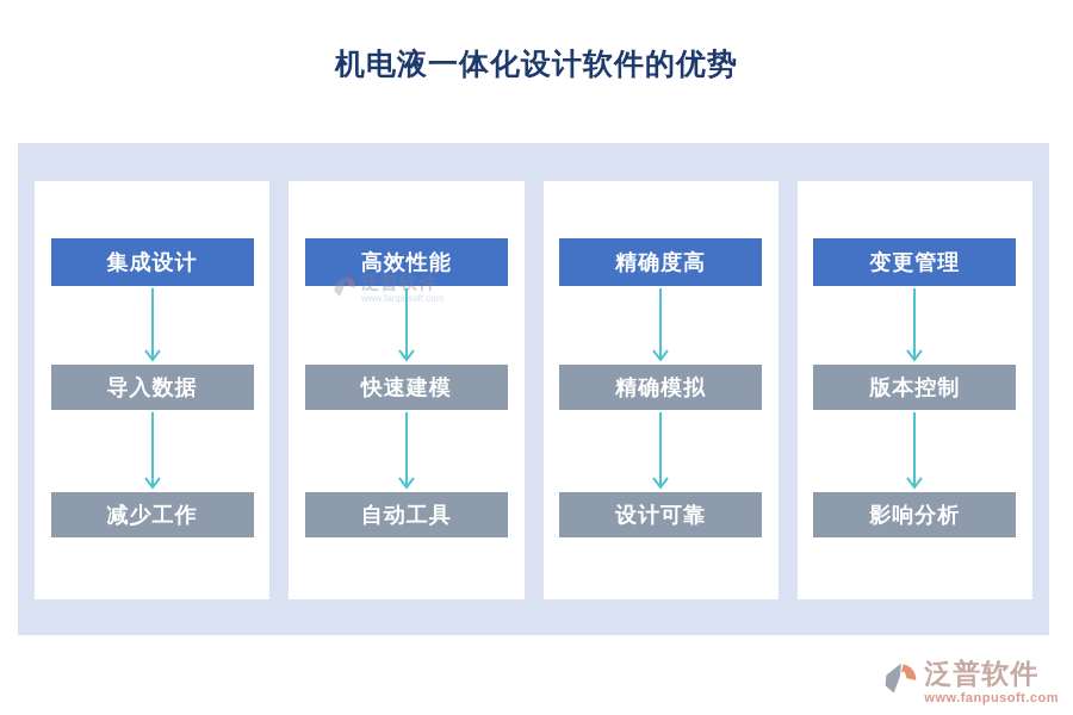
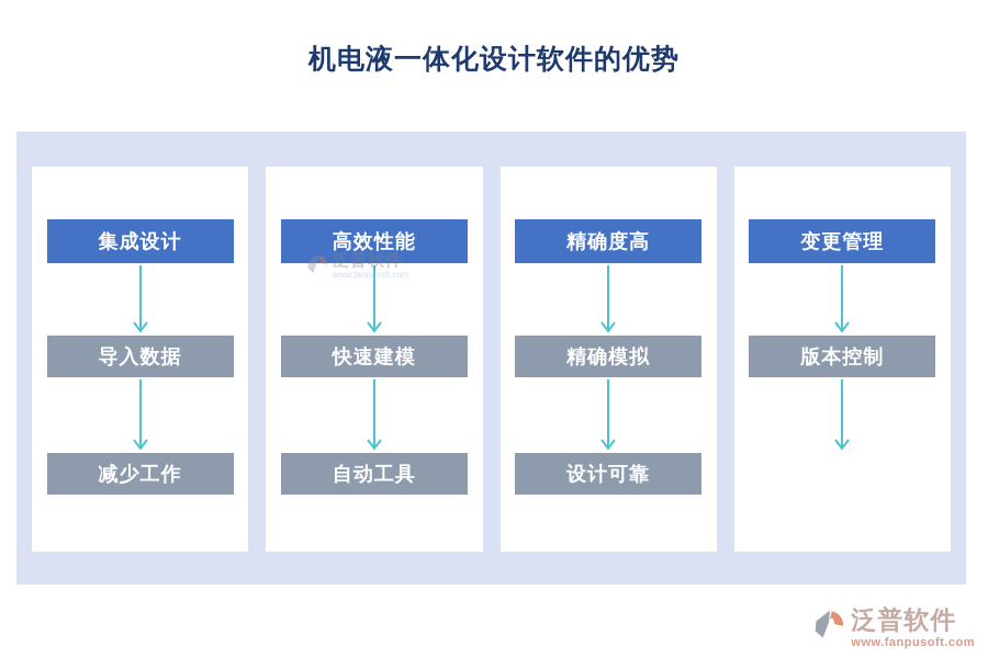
  机电液一体化设计软件的优势
  集成设计
  导入数据
  减少工作
  高效性能
  快速建模
  自动工具
  精确度高
  精确模拟
  设计可靠
  变更管理
  版本控制
- 影响分析
  泛普软件
  www.fanpusoft.com
  泛普软件
  www.fanpusoft.com
